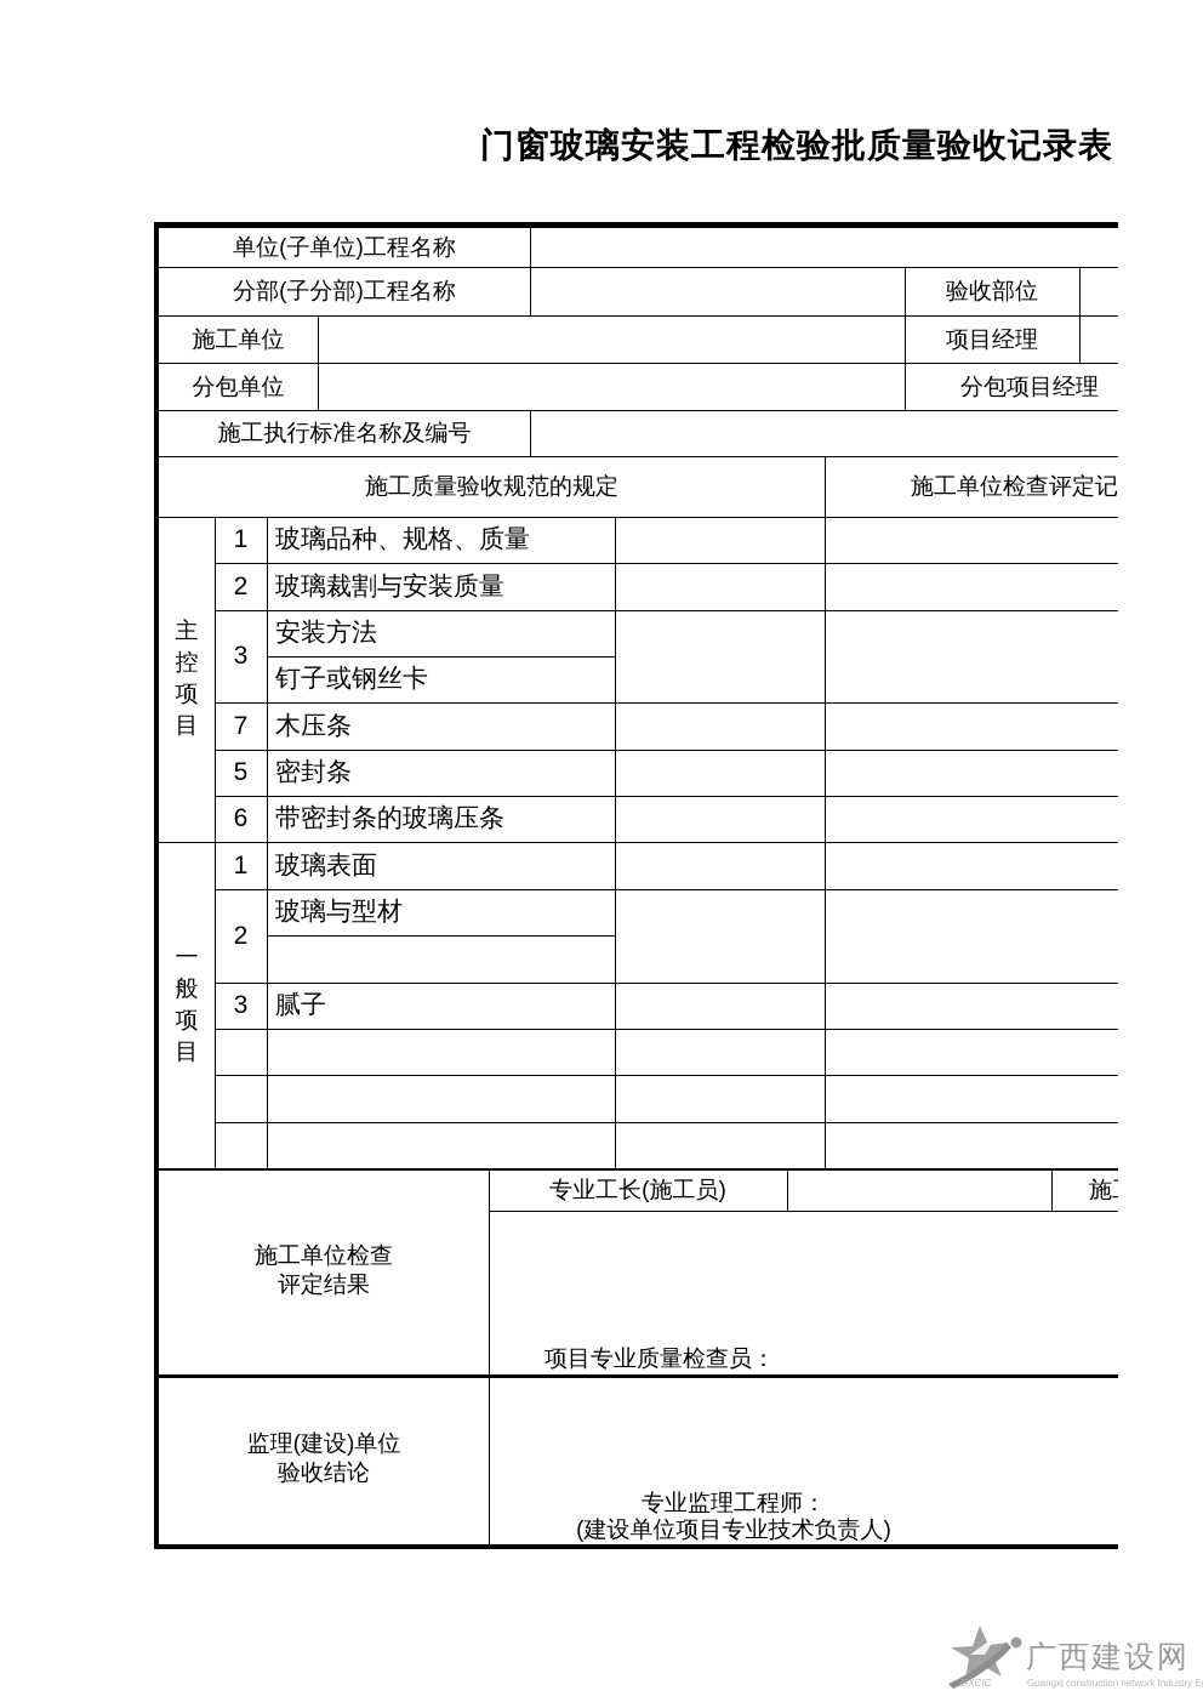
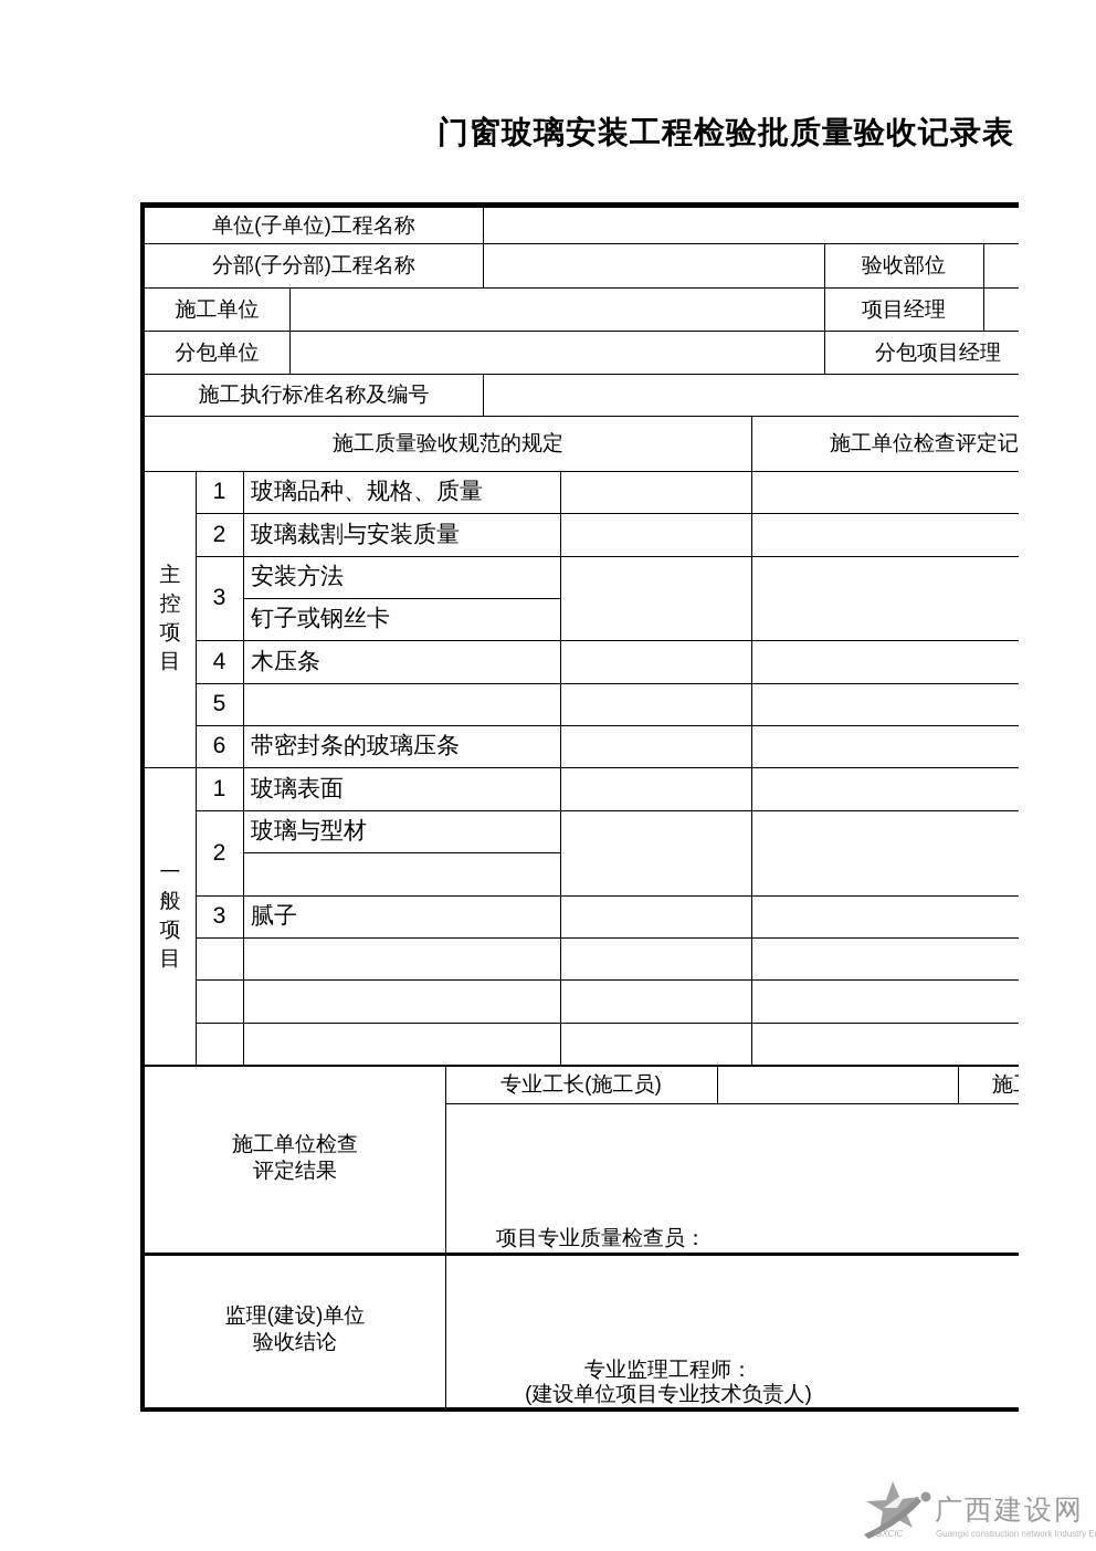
  门窗玻璃安装工程检验批质量验收记录表
  单位(子单位)工程名称
  分部(子分部)工程名称
  验收部位
  施工单位
  项目经理
  分包单位
  分包项目经理
  施工执行标准名称及编号
  施工质量验收规范的规定
  施工单位检查评定记
  主控项目
  一般项目
  1
  2
  3
- 7
+ 4
  5
  6
  玻璃品种、规格、质量
  玻璃裁割与安装质量
  安装方法
  钉子或钢丝卡
  木压条
- 密封条
  带密封条的玻璃压条
  1
  2
  3
  玻璃表面
  玻璃与型材
  腻子
  施工单位检查
  评定结果
  专业工长(施工员)
  项目专业质量检查员：
  监理(建设)单位
  验收结论
  专业监理工程师：
  (建设单位项目专业技术负责人)
  GXCIC
  广西建设网
  Guangxi construction network Industry E
